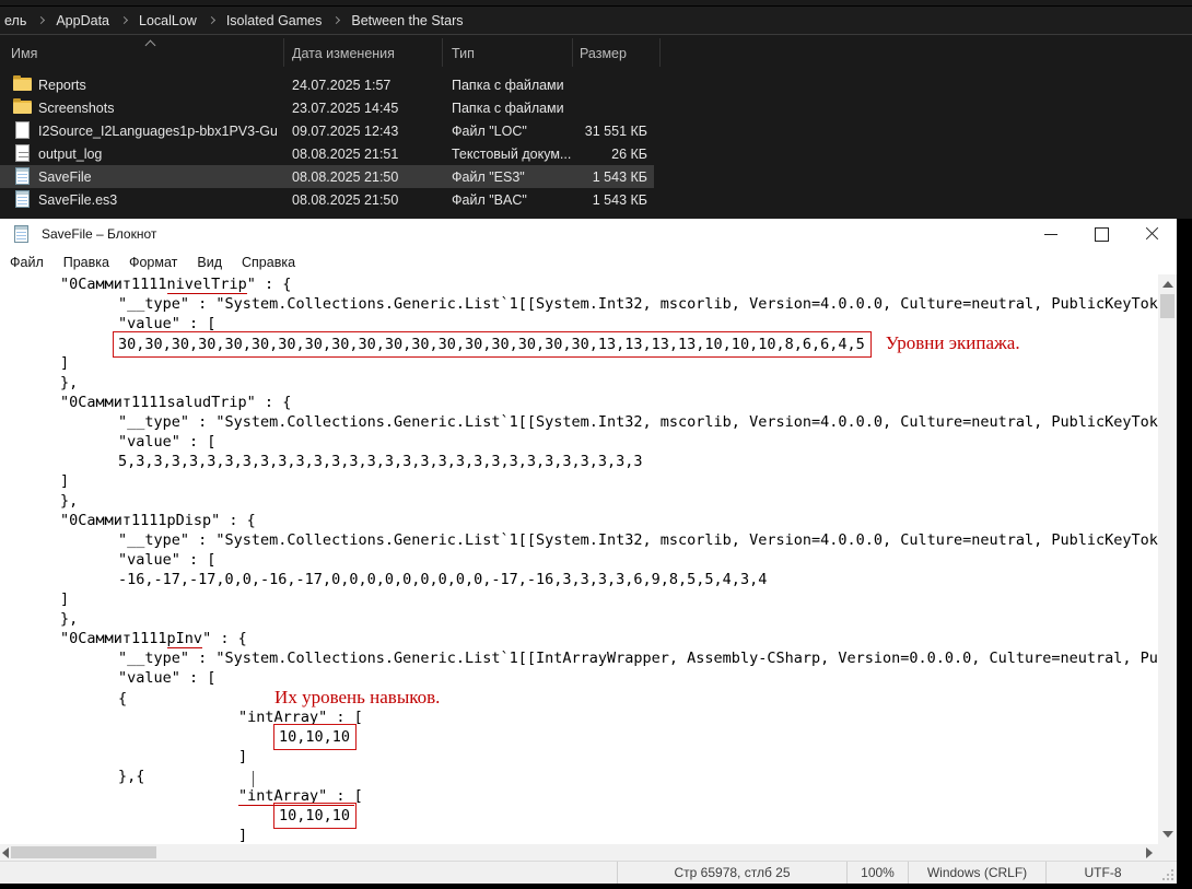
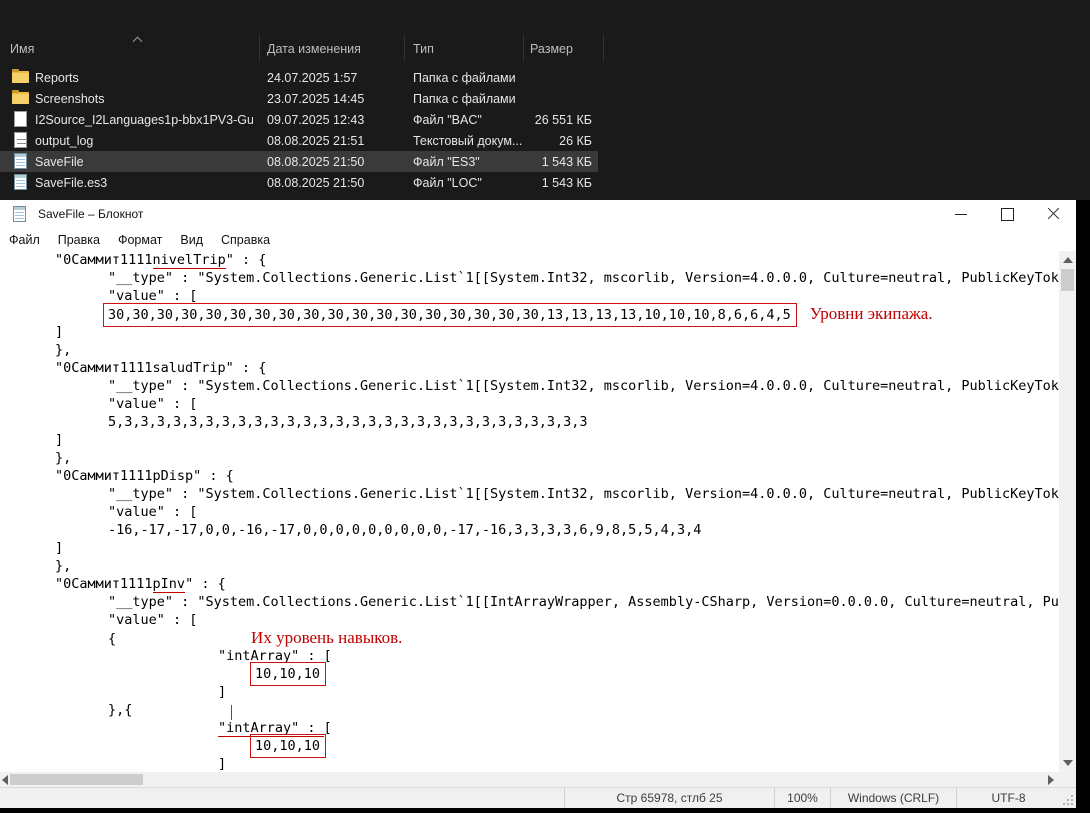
- ель
- AppData
- LocalLow
- Isolated Games
- Between the Stars
  Имя
  Дата изменения
  Тип
  Размер
  Reports
  24.07.2025 1:57
  Папка с файлами
  Screenshots
  23.07.2025 14:45
  Папка с файлами
  I2Source_I2Languages1p-bbx1PV3-Gu
  09.07.2025 12:43
- Файл "LOC"
+ Файл "BAC"
- 31 551 КБ
+ 26 551 КБ
  output_log
  08.08.2025 21:51
  Текстовый докум...
  26 КБ
  SaveFile
  08.08.2025 21:50
  Файл "ES3"
  1 543 КБ
  SaveFile.es3
  08.08.2025 21:50
- Файл "BAC"
+ Файл "LOC"
  1 543 КБ
  SaveFile – Блокнот
  Файл
  Правка
  Формат
  Вид
  Справка
  "0Саммит1111nivelTrip" : {
  "__type" : "System.Collections.Generic.List`1[[System.Int32, mscorlib, Version=4.0.0.0, Culture=neutral, PublicKeyTok
  "value" : [
  30,30,30,30,30,30,30,30,30,30,30,30,30,30,30,30,30,30,13,13,13,13,10,10,10,8,6,6,4,5 Уровни экипажа.
  ]
  },
  "0Саммит1111saludTrip" : {
  "__type" : "System.Collections.Generic.List`1[[System.Int32, mscorlib, Version=4.0.0.0, Culture=neutral, PublicKeyTok
  "value" : [
  5,3,3,3,3,3,3,3,3,3,3,3,3,3,3,3,3,3,3,3,3,3,3,3,3,3,3,3,3,3
  ]
  },
  "0Саммит1111pDisp" : {
  "__type" : "System.Collections.Generic.List`1[[System.Int32, mscorlib, Version=4.0.0.0, Culture=neutral, PublicKeyTok
  "value" : [
  -16,-17,-17,0,0,-16,-17,0,0,0,0,0,0,0,0,0,-17,-16,3,3,3,3,6,9,8,5,5,4,3,4
  ]
  },
  "0Саммит1111pInv" : {
  "__type" : "System.Collections.Generic.List`1[[IntArrayWrapper, Assembly-CSharp, Version=0.0.0.0, Culture=neutral, Pu
  "value" : [
  { Их уровень навыков.
  "intArray" : [
  10,10,10
  ]
  },{
  "intArray" : [
  10,10,10
  ]
  Стр 65978, стлб 25
  100%
  Windows (CRLF)
  UTF-8
